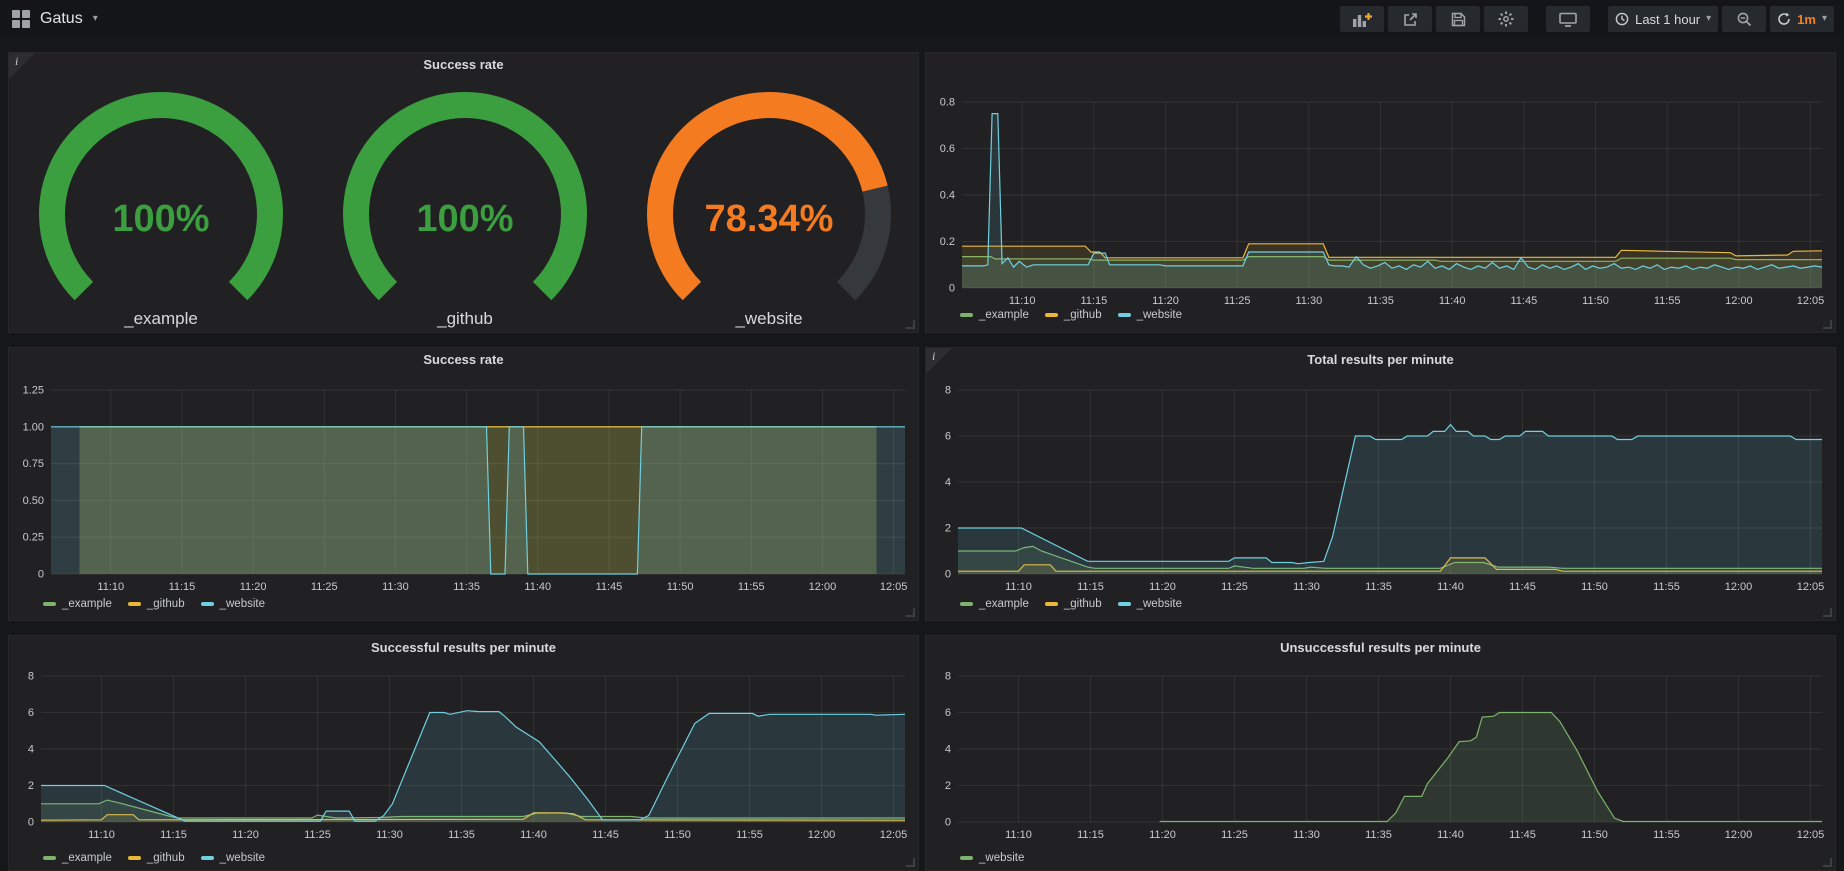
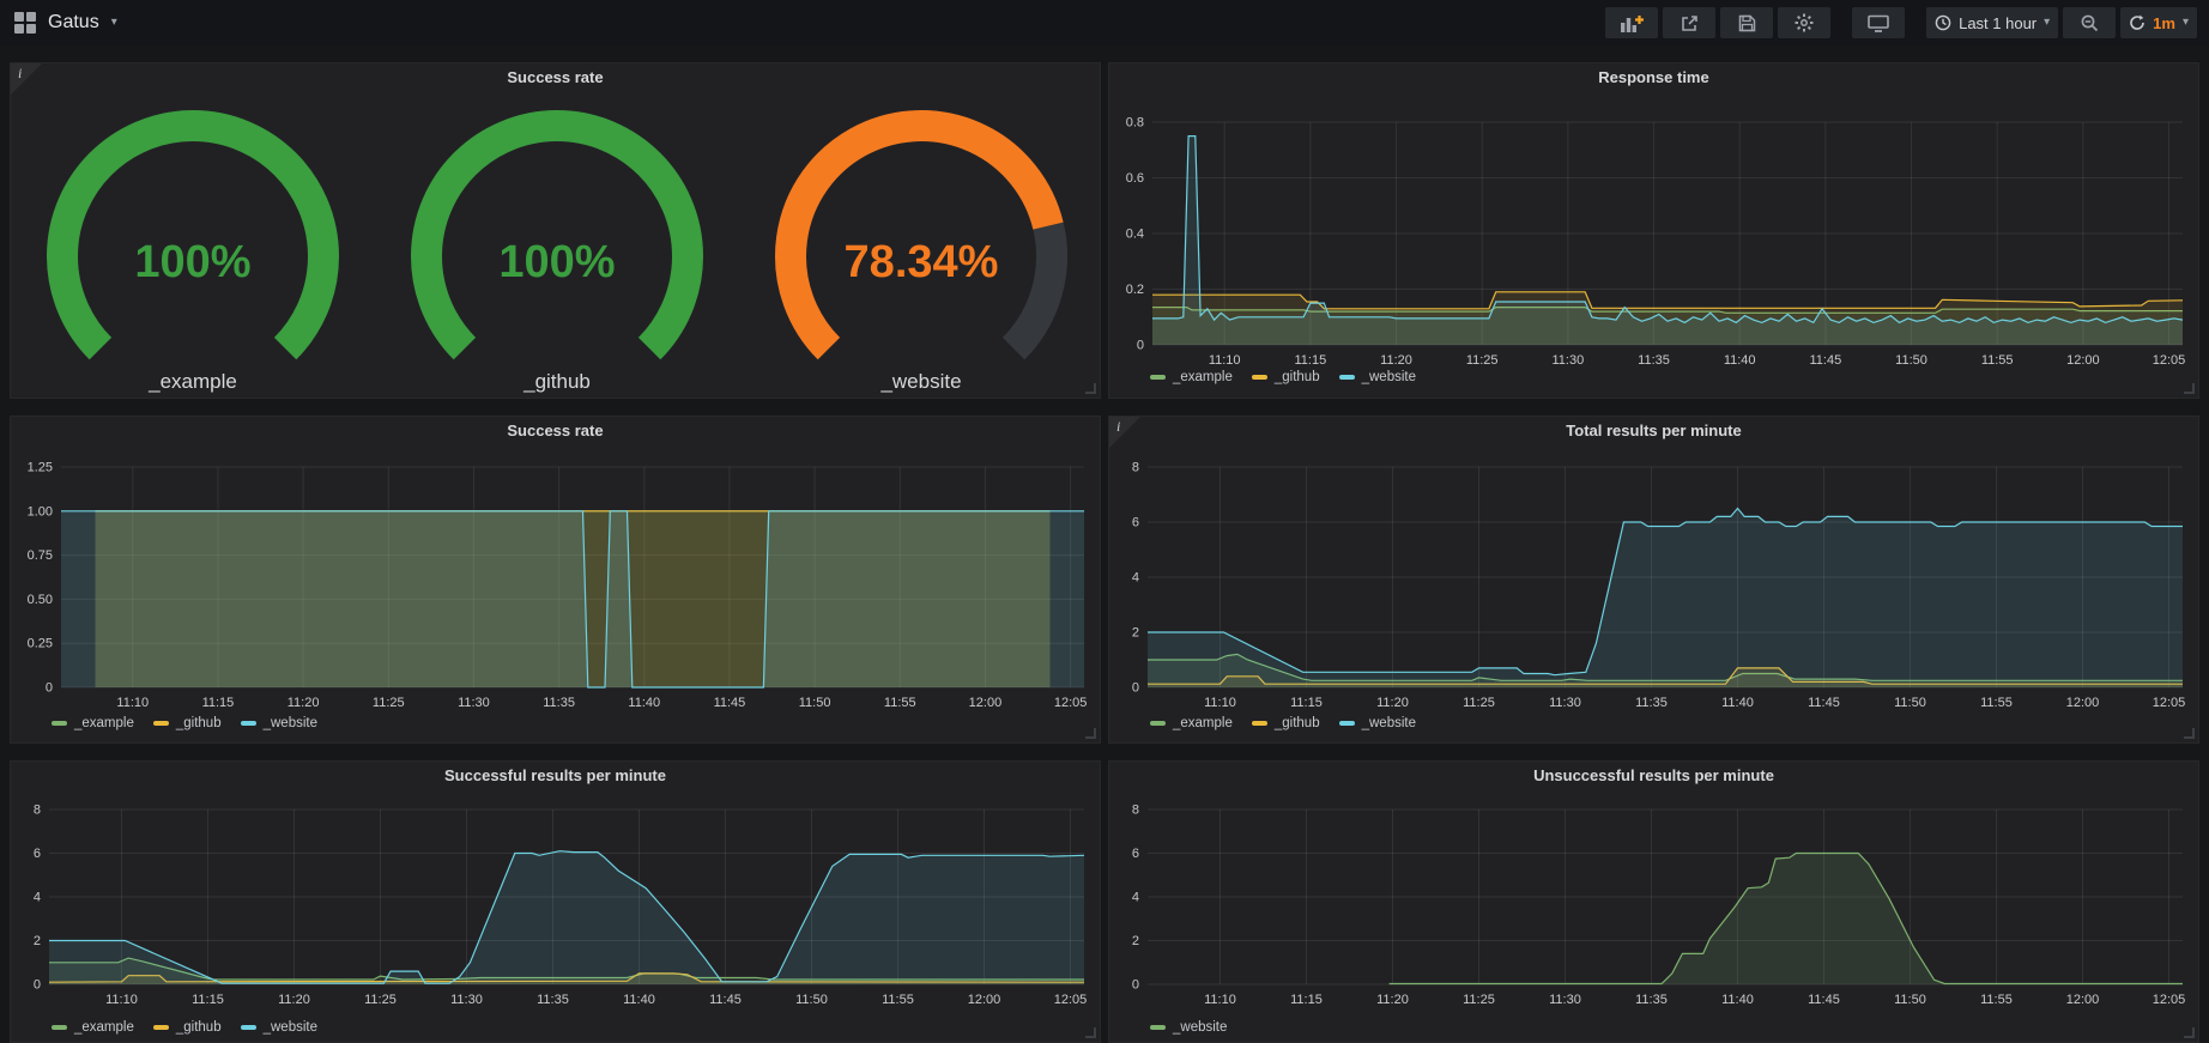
  Gatus
  ▾
  Last 1 hour
  ▾
  1m
  ▾
  i
  Success rate
  100%
  _example
  100%
  _github
  78.34%
  _website
+ Response time
  11:10
  11:15
  11:20
  11:25
  11:30
  11:35
  11:40
  11:45
  11:50
  11:55
  12:00
  12:05
  0
  0.2
  0.4
  0.6
  0.8
  _example
  _github
  _website
  Success rate
  11:10
  11:15
  11:20
  11:25
  11:30
  11:35
  11:40
  11:45
  11:50
  11:55
  12:00
  12:05
  0
  0.25
  0.50
  0.75
  1.00
  1.25
  _example
  _github
  _website
  i
  Total results per minute
  11:10
  11:15
  11:20
  11:25
  11:30
  11:35
  11:40
  11:45
  11:50
  11:55
  12:00
  12:05
  0
  2
  4
  6
  8
  _example
  _github
  _website
  Successful results per minute
  11:10
  11:15
  11:20
  11:25
  11:30
  11:35
  11:40
  11:45
  11:50
  11:55
  12:00
  12:05
  0
  2
  4
  6
  8
  _example
  _github
  _website
  Unsuccessful results per minute
  11:10
  11:15
  11:20
  11:25
  11:30
  11:35
  11:40
  11:45
  11:50
  11:55
  12:00
  12:05
  0
  2
  4
  6
  8
  _website
